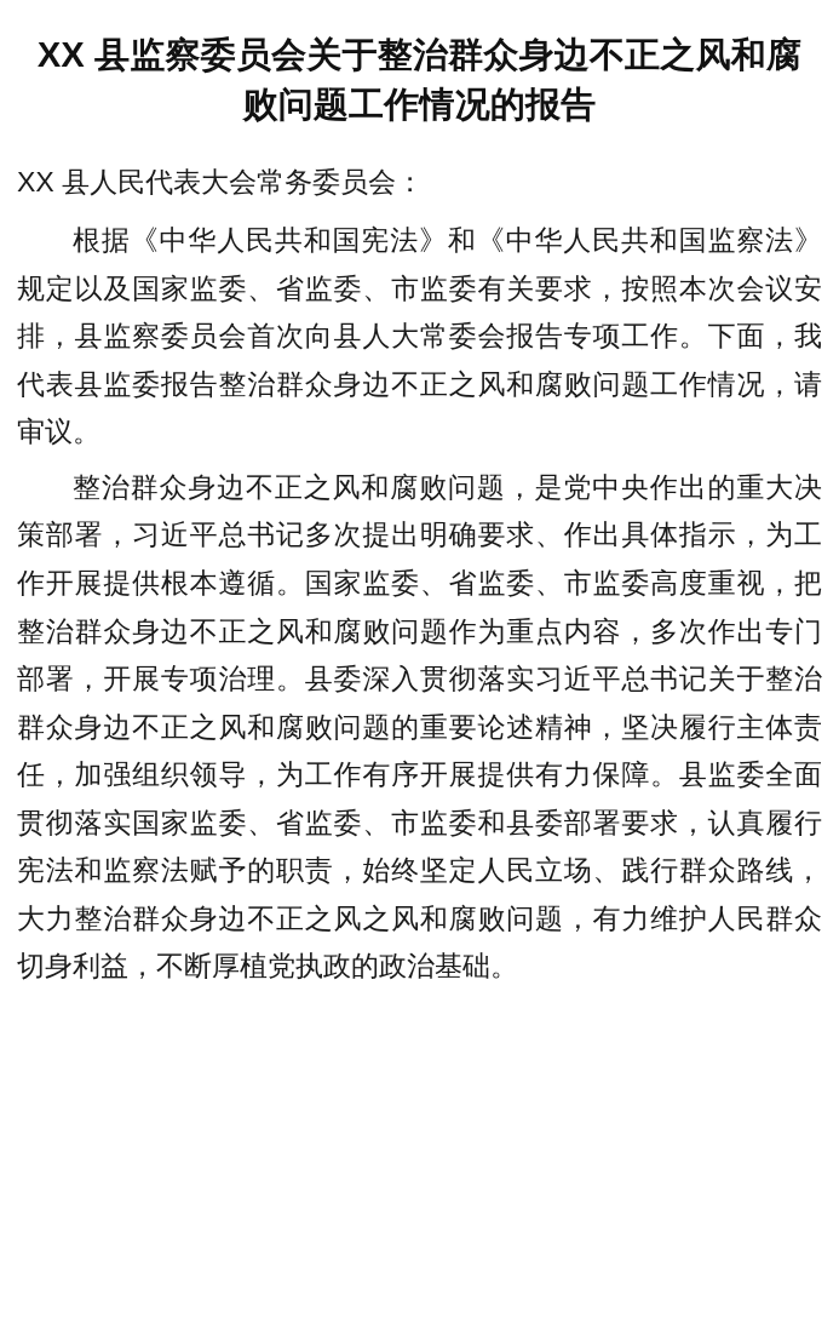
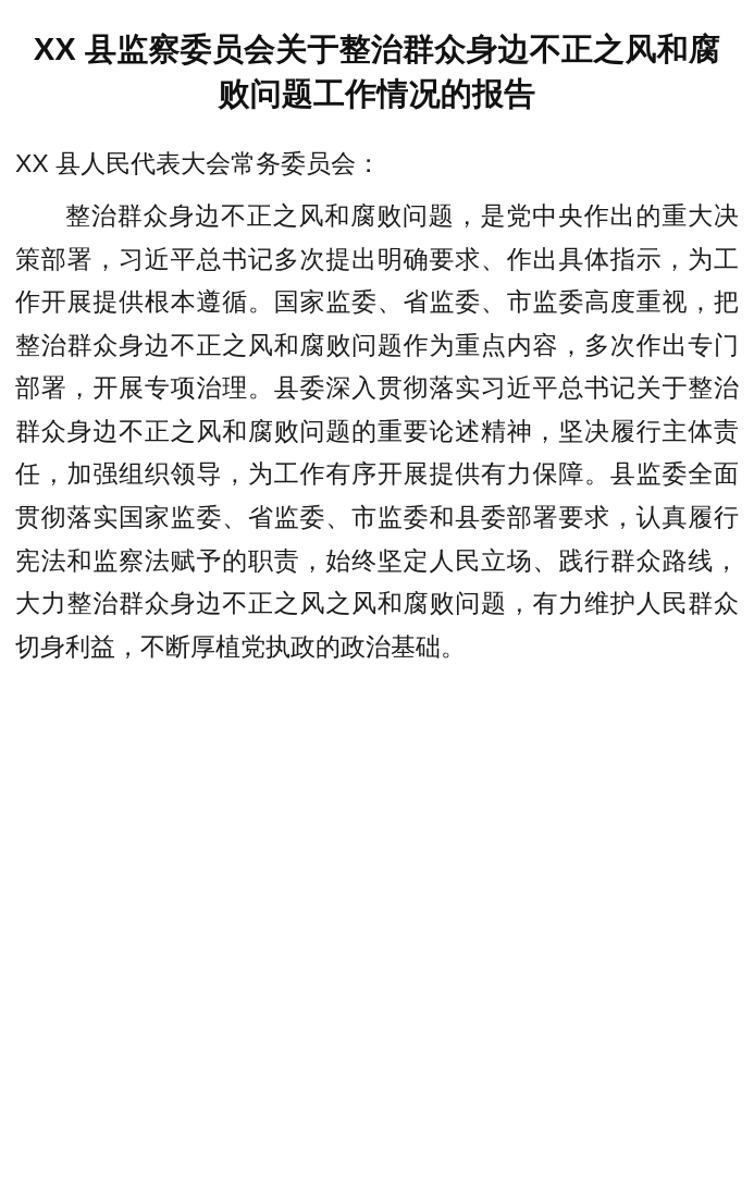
  XX 县监察委员会关于整治群众身边不正之风和腐败问题工作情况的报告
  XX 县人民代表大会常务委员会：
- 根据《中华人民共和国宪法》和《中华人民共和国监察法》规定以及国家监委、省监委、市监委有关要求，按照本次会议安排，县监察委员会首次向县人大常委会报告专项工作。下面，我代表县监委报告整治群众身边不正之风和腐败问题工作情况，请审议。
  整治群众身边不正之风和腐败问题，是党中央作出的重大决策部署，习近平总书记多次提出明确要求、作出具体指示，为工作开展提供根本遵循。国家监委、省监委、市监委高度重视，把整治群众身边不正之风和腐败问题作为重点内容，多次作出专门部署，开展专项治理。县委深入贯彻落实习近平总书记关于整治群众身边不正之风和腐败问题的重要论述精神，坚决履行主体责任，加强组织领导，为工作有序开展提供有力保障。县监委全面贯彻落实国家监委、省监委、市监委和县委部署要求，认真履行宪法和监察法赋予的职责，始终坚定人民立场、践行群众路线，大力整治群众身边不正之风之风和腐败问题，有力维护人民群众切身利益，不断厚植党执政的政治基础。
